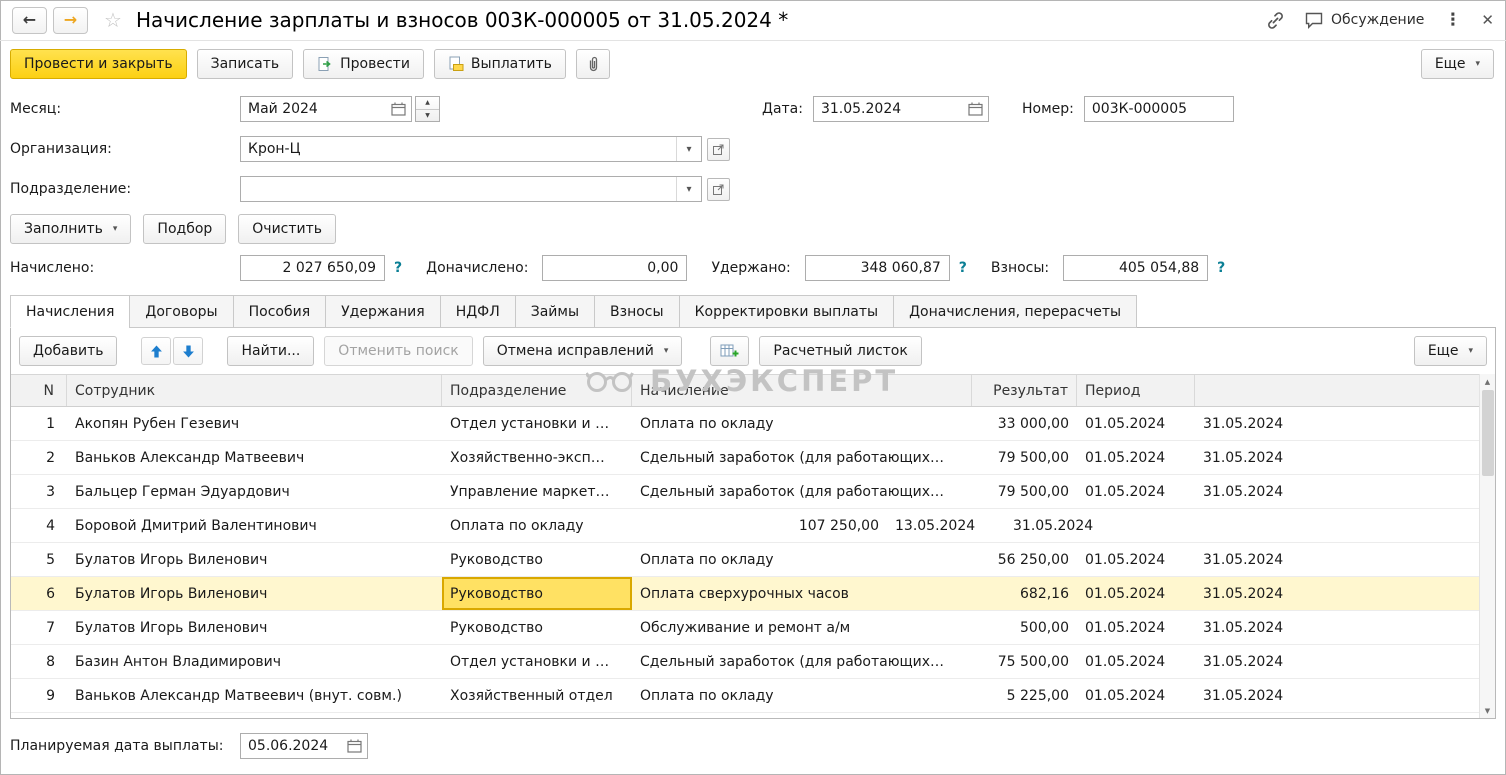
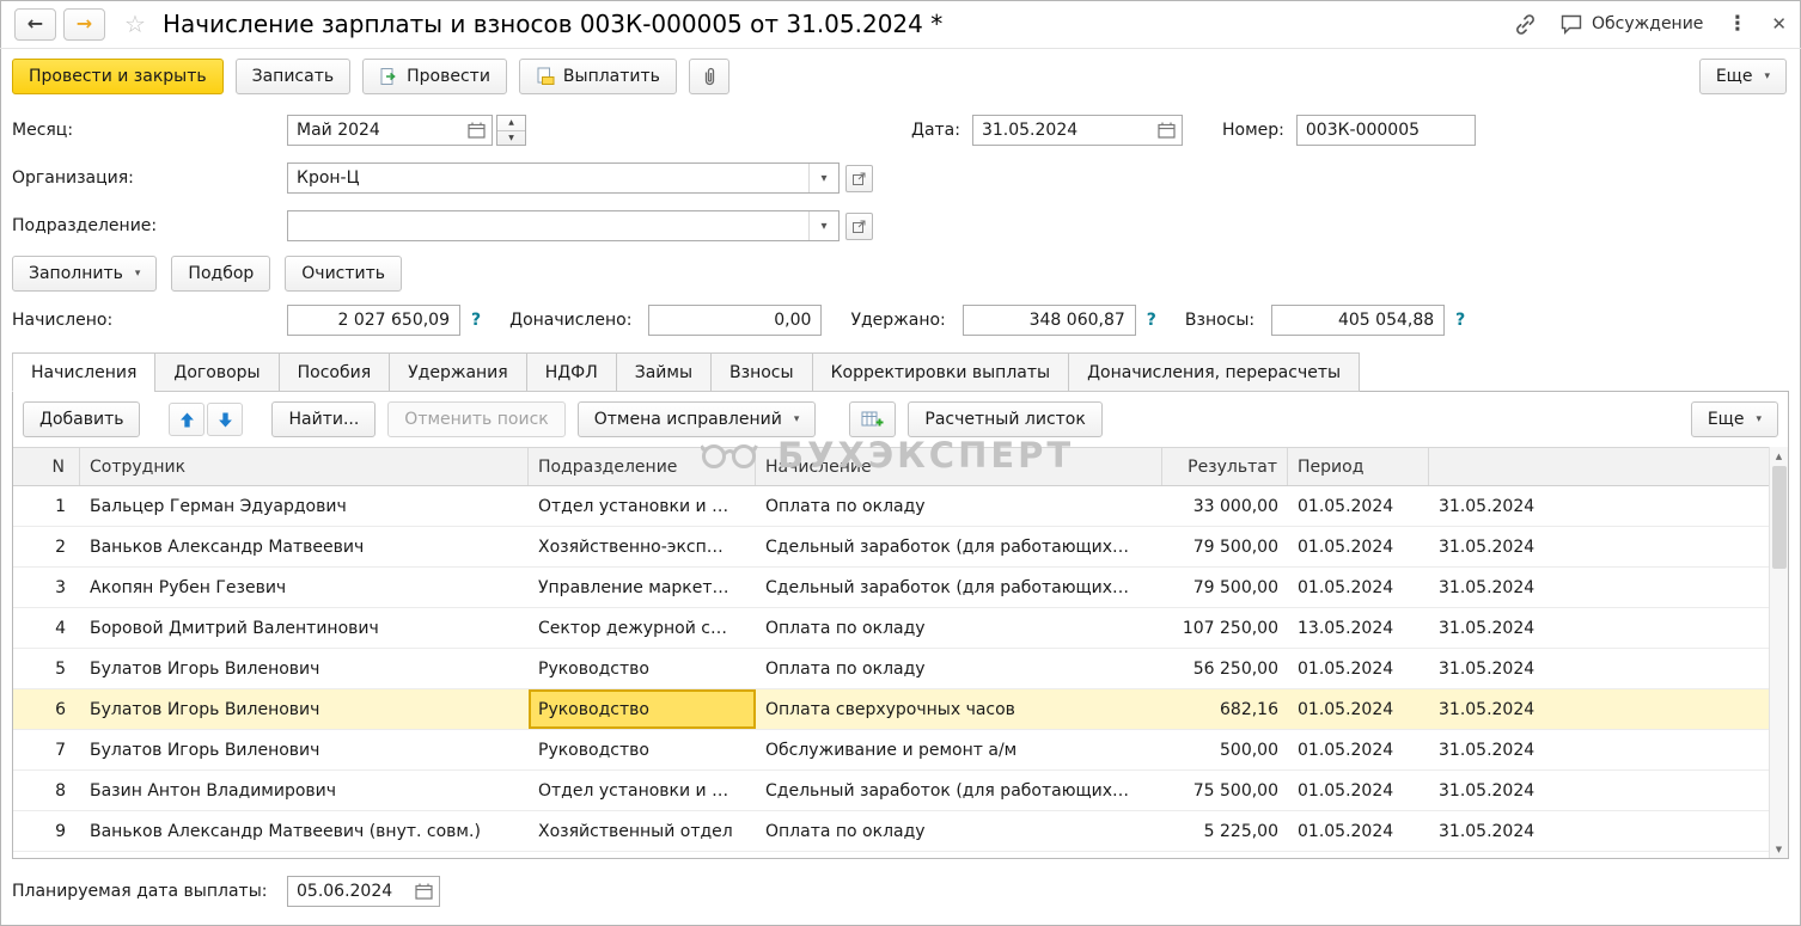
  ←
  →
  ☆
  Начисление зарплаты и взносов 003К-000005 от 31.05.2024 *
  Обсуждение
  ⋮
  ✕
  Провести и закрыть
  Записать
  Провести
  Выплатить
  Еще
  ▾
  Месяц:
  Май 2024
  Дата:
  31.05.2024
  Номер:
  003К-000005
  Организация:
  Крон-Ц
  ▾
  Подразделение:
  ▾
  Заполнить
  ▾
  Подбор
  Очистить
  Начислено:
  2 027 650,09
  ?
  Доначислено:
  0,00
  Удержано:
  348 060,87
  ?
  Взносы:
  405 054,88
  ?
  Начисления
  Договоры
  Пособия
  Удержания
  НДФЛ
  Займы
  Взносы
  Корректировки выплаты
  Доначисления, перерасчеты
  Добавить
  Найти...
  Отменить поиск
  Отмена исправлений
  ▾
  Расчетный листок
  Еще
  ▾
  N
  Сотрудник
  Подразделение
  Начисление
  Результат
  Период
  1
- Акопян Рубен Гезевич
+ Бальцер Герман Эдуардович
  Отдел установки и …
  Оплата по окладу
  33 000,00
  01.05.2024
  31.05.2024
  2
  Ваньков Александр Матвеевич
  Хозяйственно-эксп…
  Сдельный заработок (для работающих…
  79 500,00
  01.05.2024
  31.05.2024
  3
- Бальцер Герман Эдуардович
+ Акопян Рубен Гезевич
  Управление маркет…
  Сдельный заработок (для работающих…
  79 500,00
  01.05.2024
  31.05.2024
  4
  Боровой Дмитрий Валентинович
+ Сектор дежурной с…
  Оплата по окладу
  107 250,00
  13.05.2024
  31.05.2024
  5
  Булатов Игорь Виленович
  Руководство
  Оплата по окладу
  56 250,00
  01.05.2024
  31.05.2024
  6
  Булатов Игорь Виленович
  Руководство
  Оплата сверхурочных часов
  682,16
  01.05.2024
  31.05.2024
  7
  Булатов Игорь Виленович
  Руководство
  Обслуживание и ремонт а/м
  500,00
  01.05.2024
  31.05.2024
  8
  Базин Антон Владимирович
  Отдел установки и …
  Сдельный заработок (для работающих…
  75 500,00
  01.05.2024
  31.05.2024
  9
  Ваньков Александр Матвеевич (внут. совм.)
  Хозяйственный отдел
  Оплата по окладу
  5 225,00
  01.05.2024
  31.05.2024
  БУХЭКСПЕРТ
  ▲
  ▼
  Планируемая дата выплаты:
  05.06.2024
